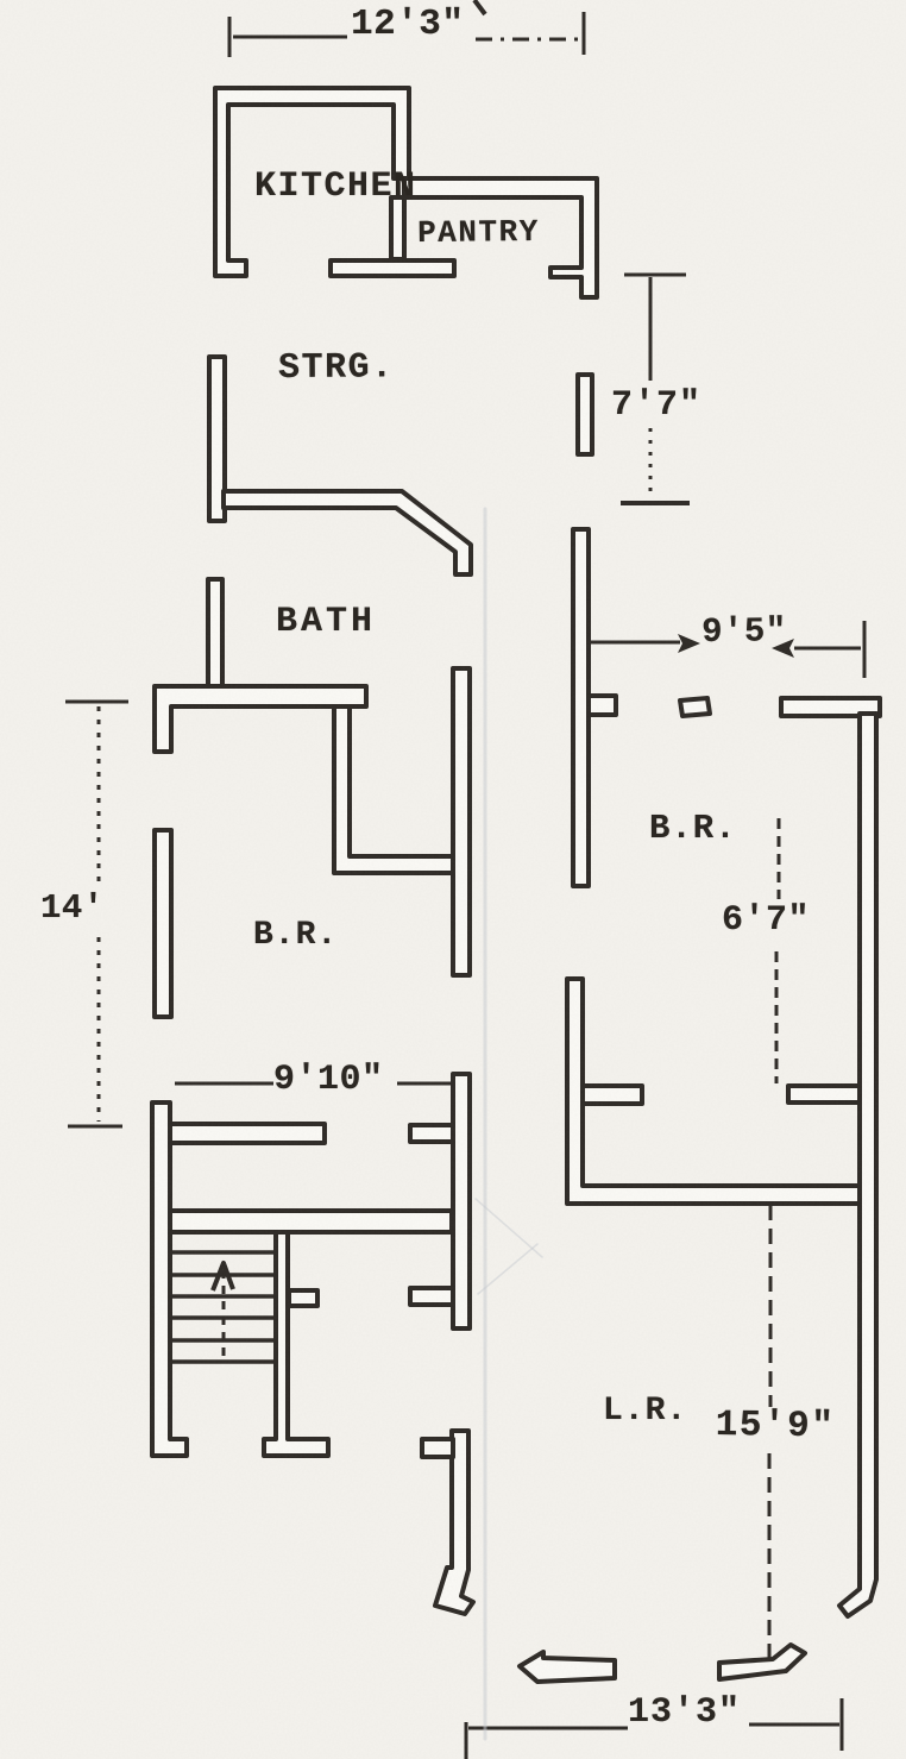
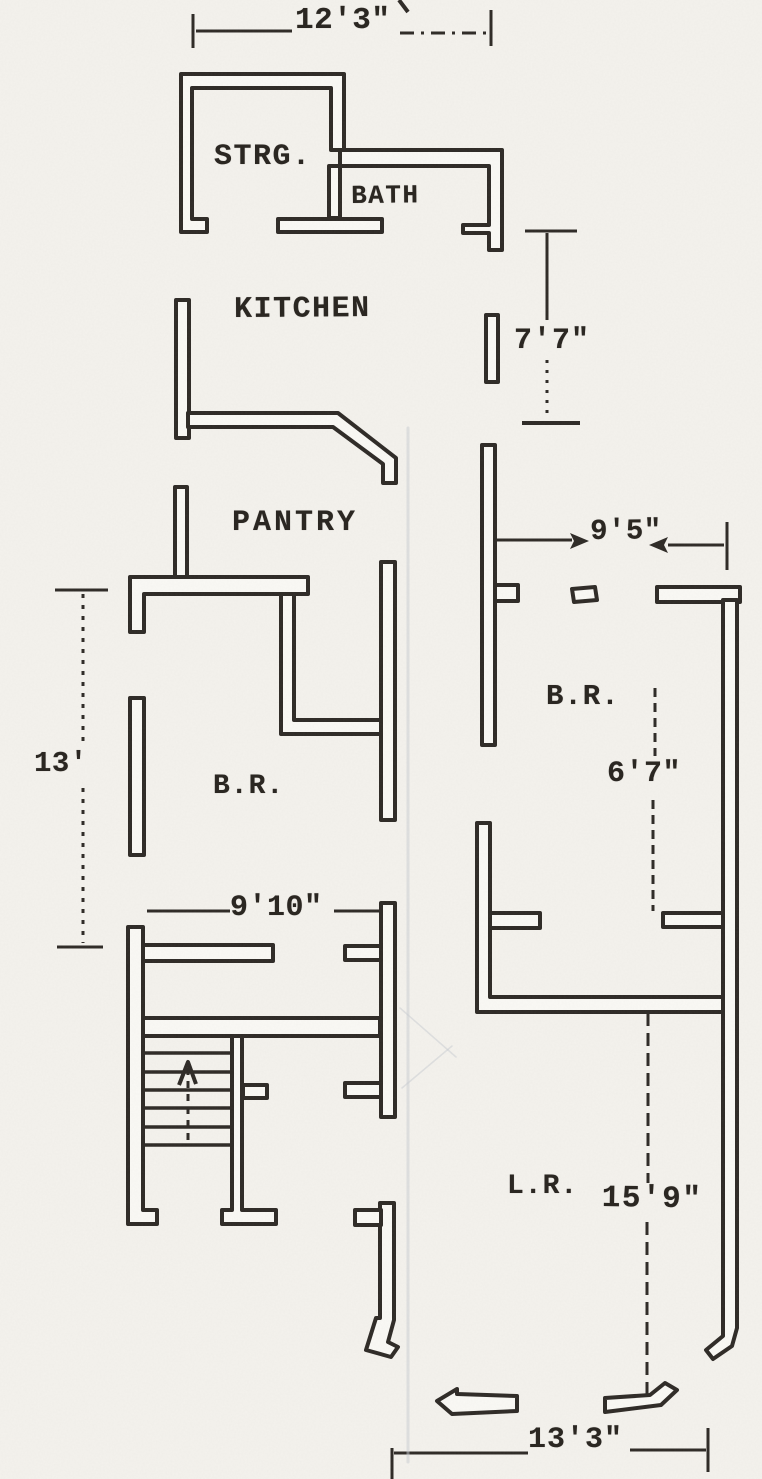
- KITCHEN
+ STRG.
- PANTRY
+ BATH
- STRG.
+ KITCHEN
- BATH
+ PANTRY
  B.R.
  B.R.
  L.R.
  12'3"
  7'7"
  9'5"
- 14'
+ 13'
  9'10"
  6'7"
  15'9"
  13'3"
